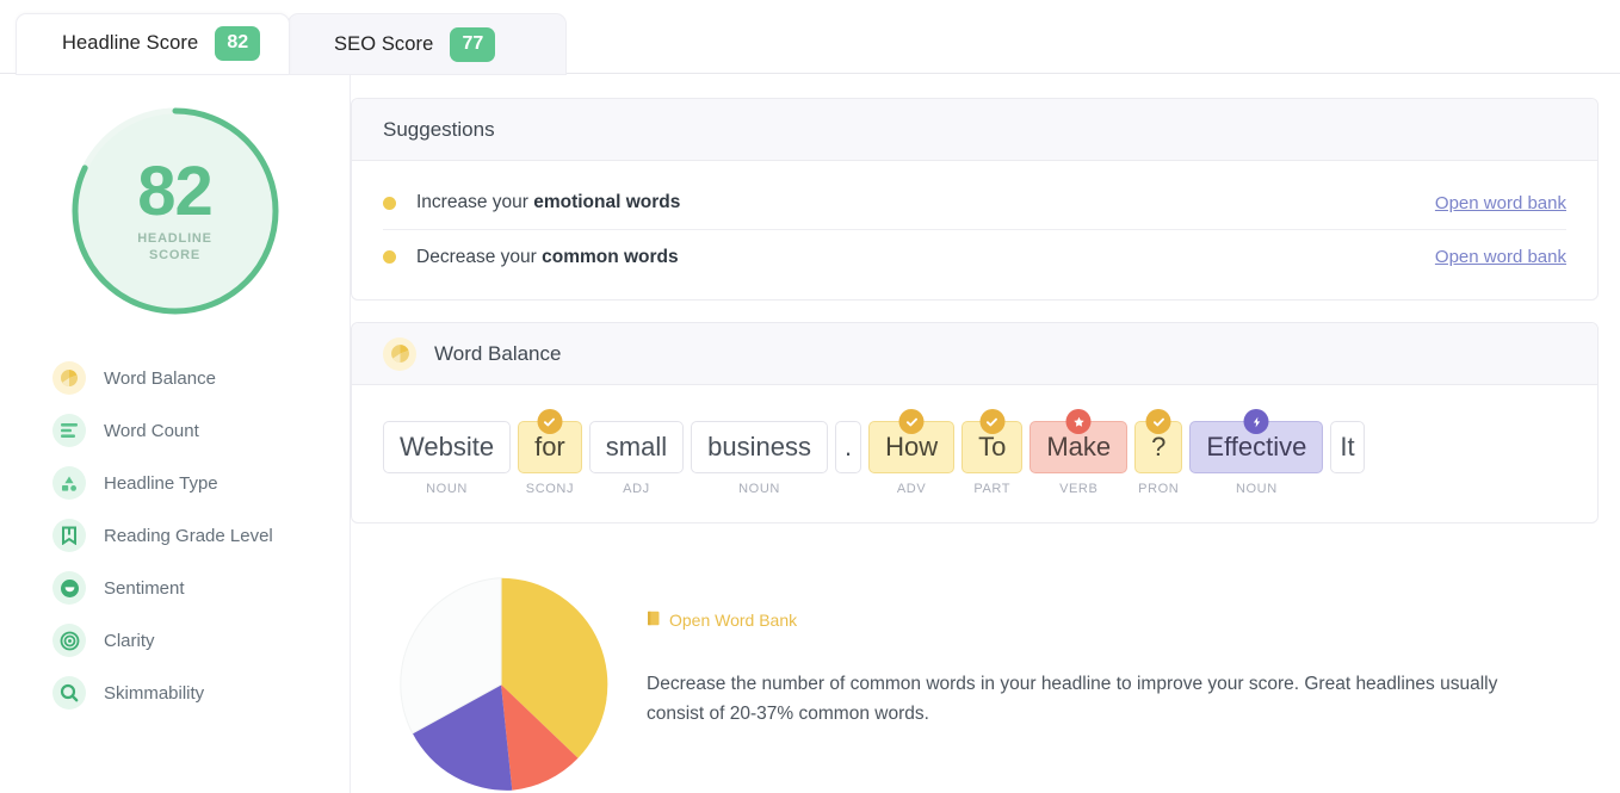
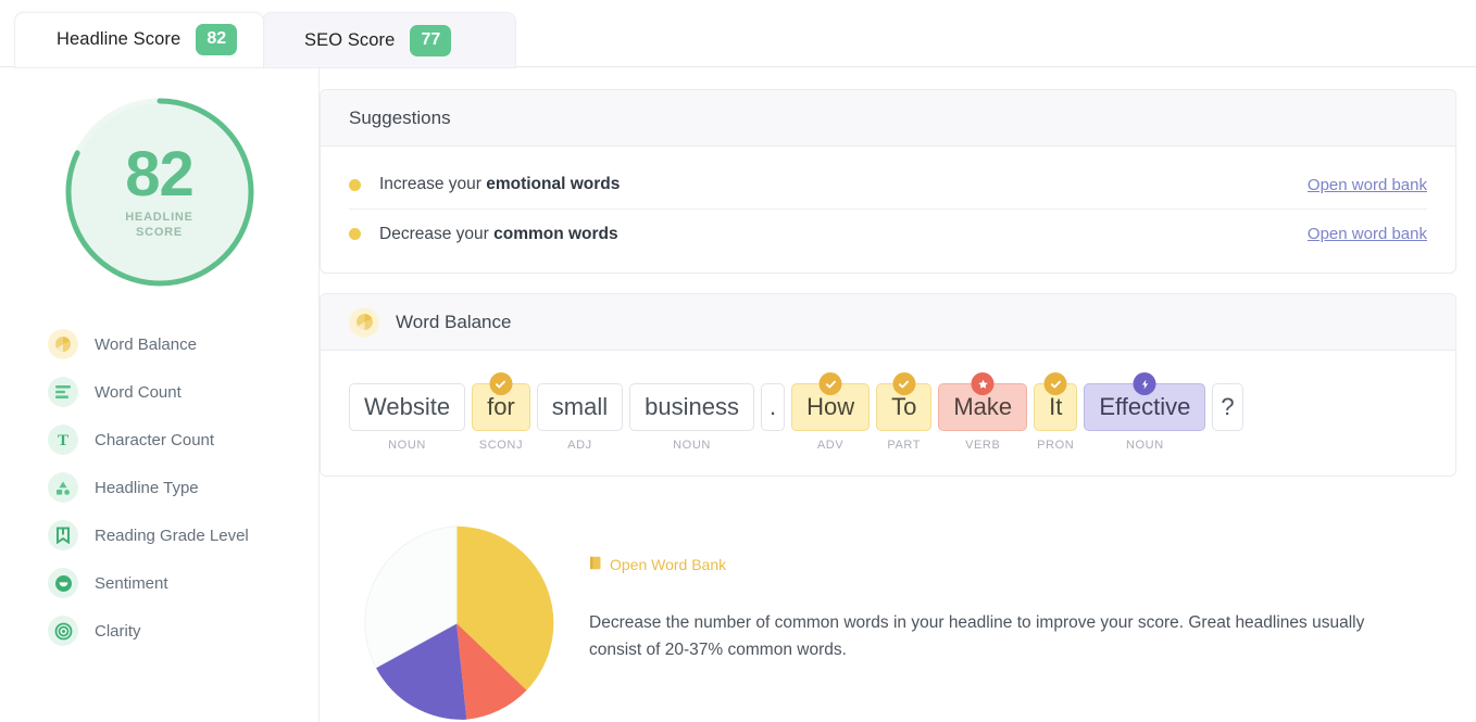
  Headline Score
  82
  SEO Score
  77
  82
  HEADLINE
  SCORE
  Word Balance
  Word Count
+ T
+ Character Count
  Headline Type
  Reading Grade Level
  Sentiment
  Clarity
- Skimmability
  Suggestions
  Increase your emotional words
  Open word bank
  Decrease your common words
  Open word bank
  Word Balance
  Website
  NOUN
  for
  SCONJ
  small
  ADJ
  business
  NOUN
  .
  How
  ADV
  To
  PART
  Make
  VERB
- ?
+ It
  PRON
  Effective
  NOUN
- It
+ ?
  Open Word Bank
  Decrease the number of common words in your headline to improve your score. Great headlines usually consist of 20-37% common words.
